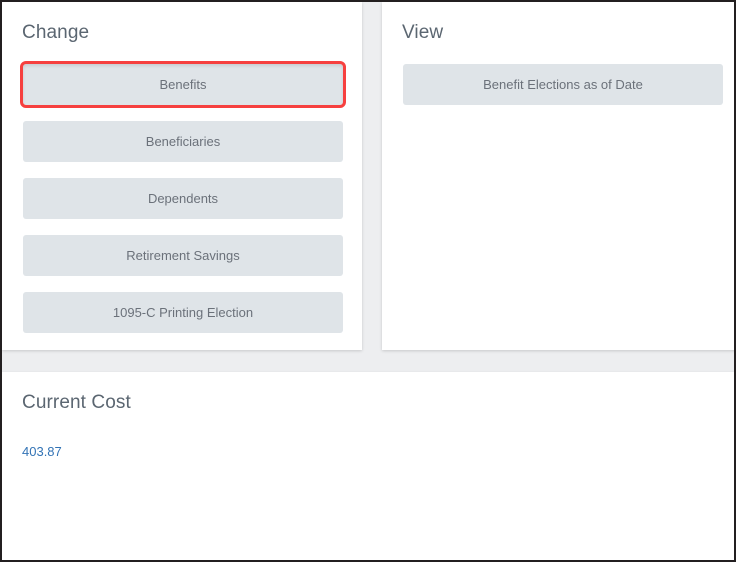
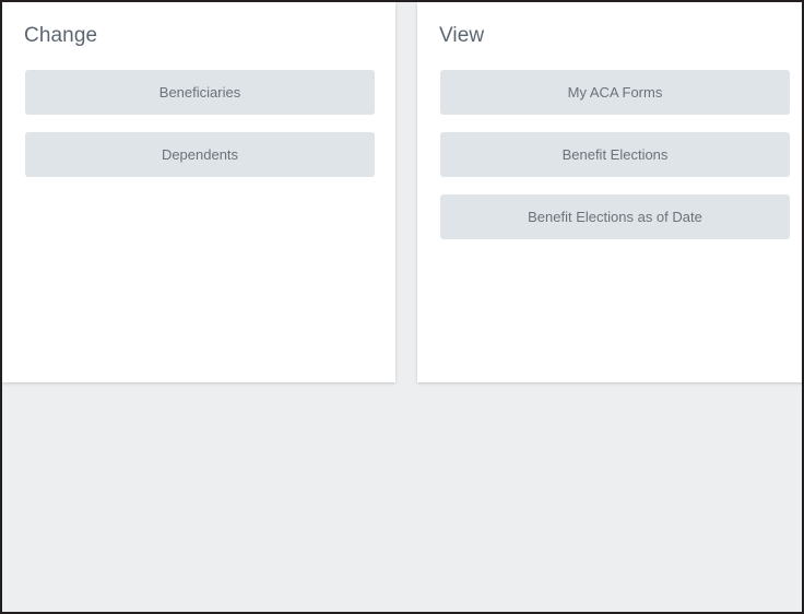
  Change
- Benefits
  Beneficiaries
  Dependents
- Retirement Savings
- 1095-C Printing Election
  View
+ My ACA Forms
+ Benefit Elections
  Benefit Elections as of Date
- Current Cost
- 403.87
